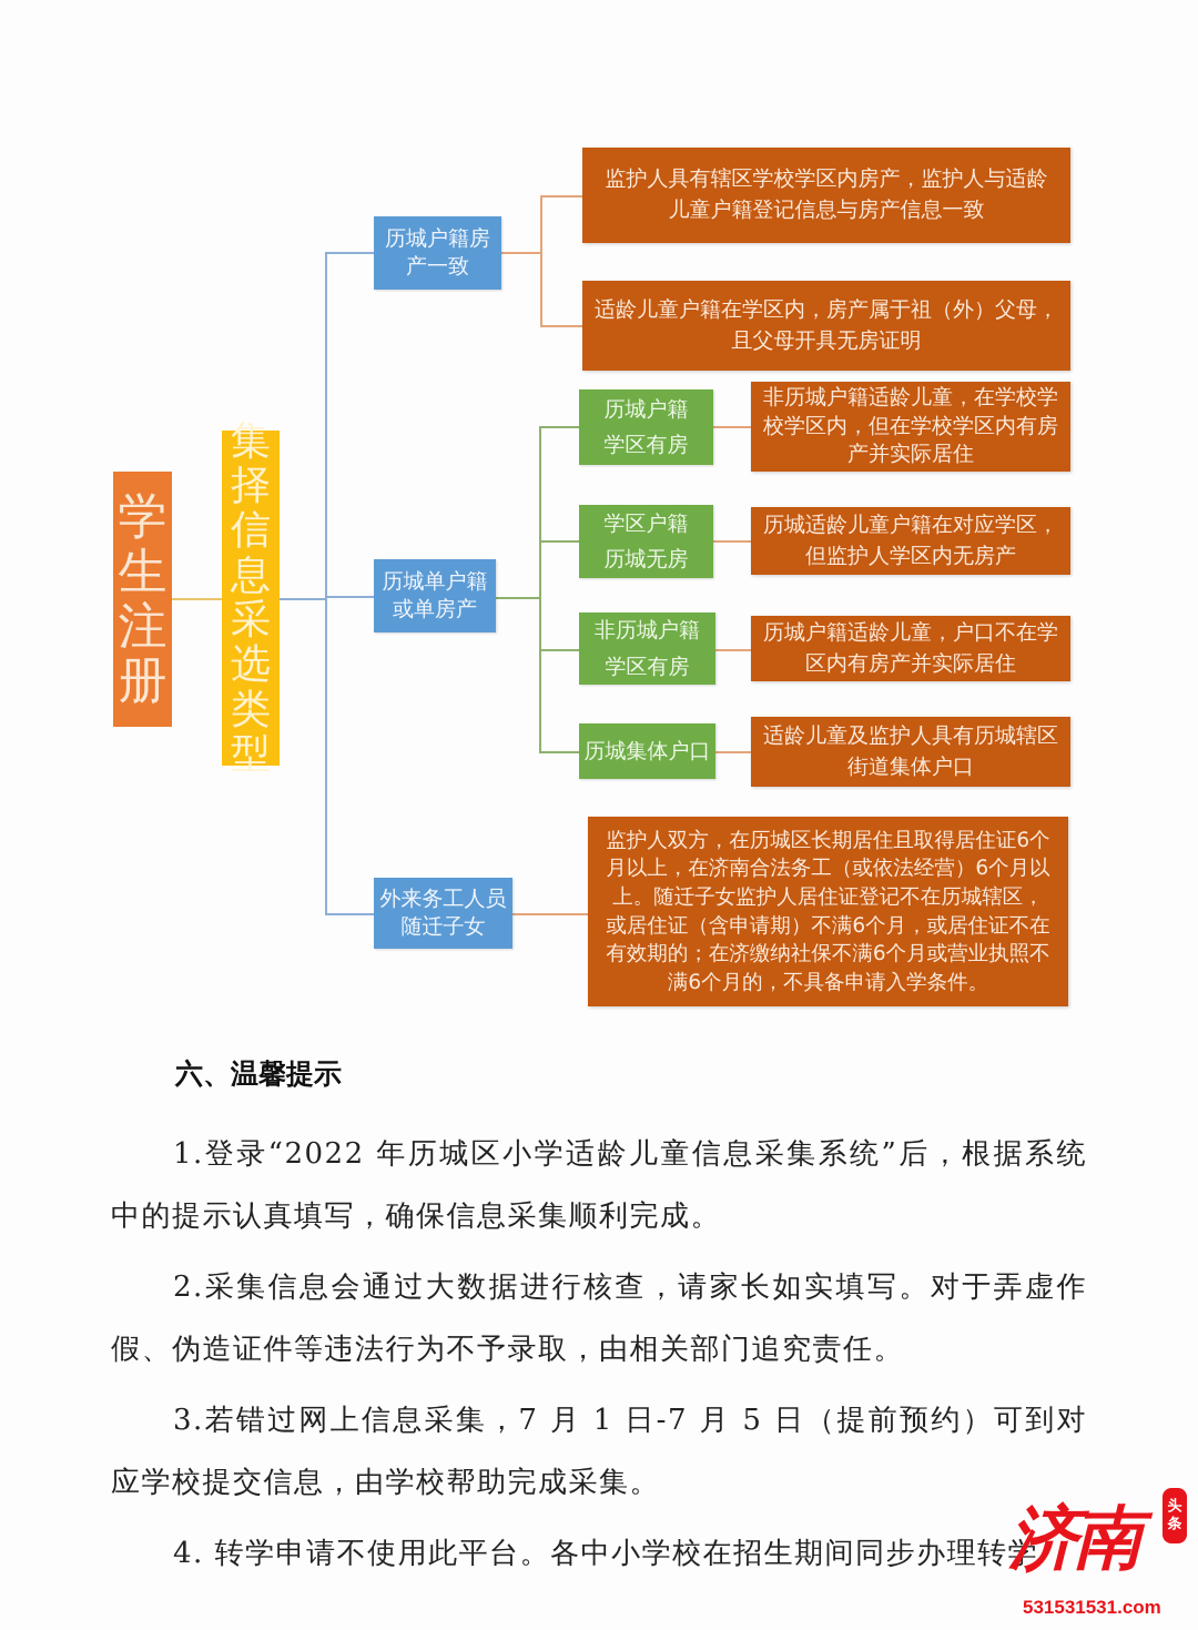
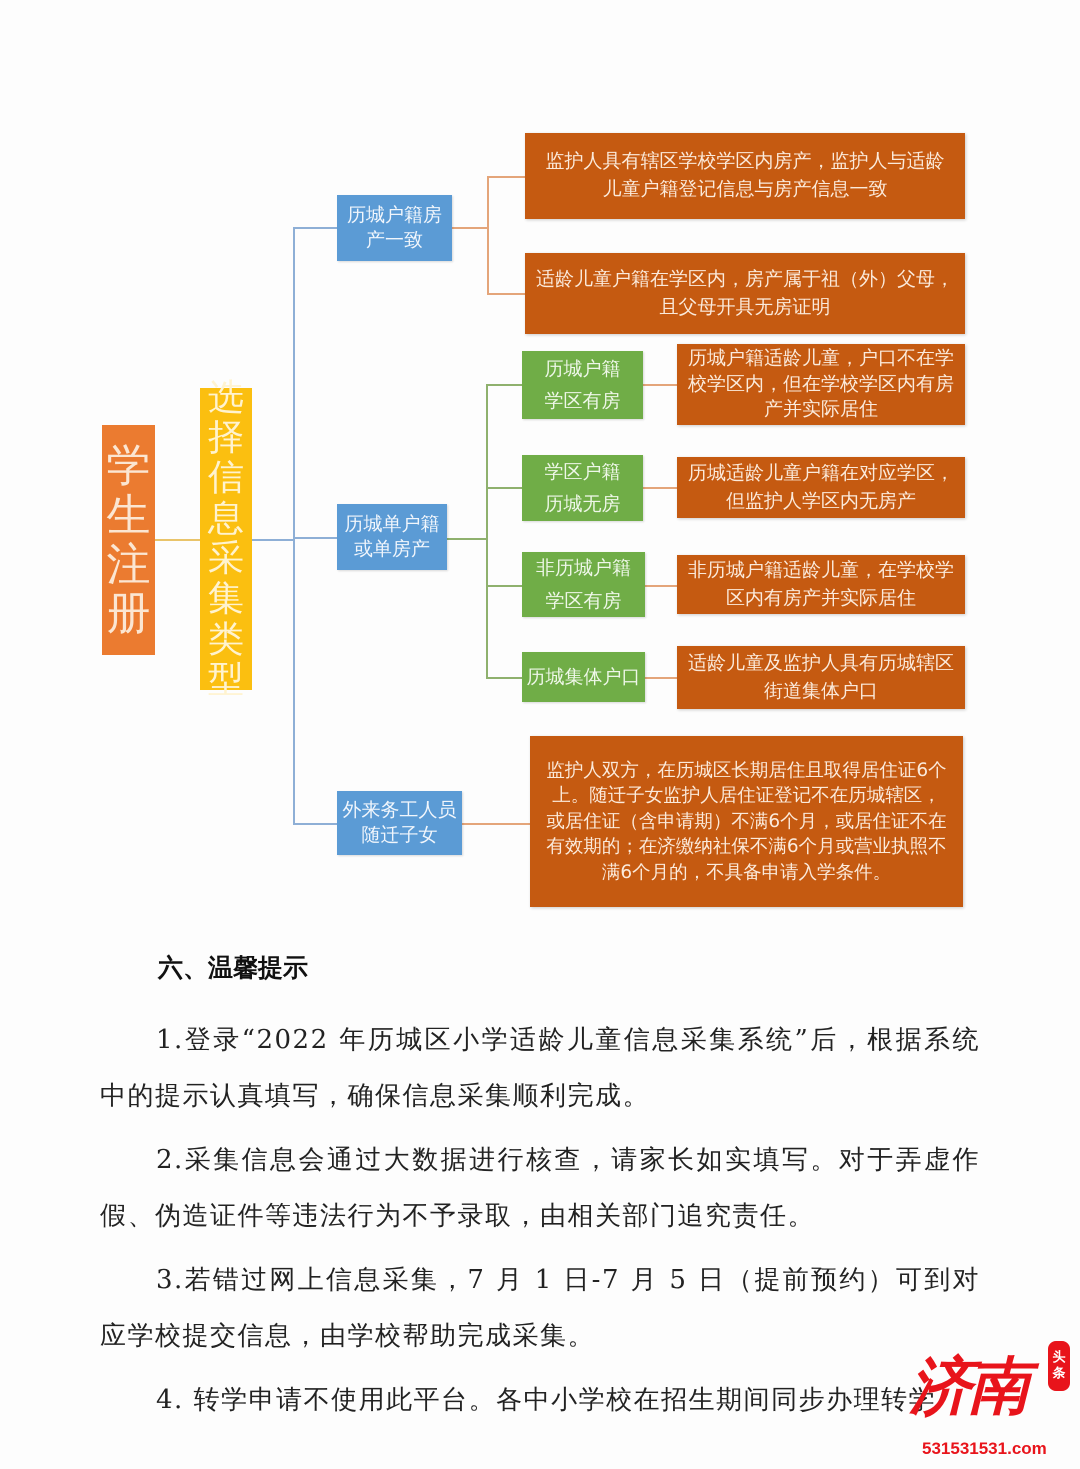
  学
  生
  注
  册
- 集
+ 选
  择
  信
  息
  采
- 选
+ 集
  类
  型
  历城户籍房
  产一致
  监护人具有辖区学校学区内房产，监护人与适龄
  儿童户籍登记信息与房产信息一致
  适龄儿童户籍在学区内，房产属于祖（外）父母，
  且父母开具无房证明
  历城单户籍
  或单房产
  历城户籍
  学区有房
- 非历城户籍适龄儿童，在学校学
+ 历城户籍适龄儿童，户口不在学
  校学区内，但在学校学区内有房
  产并实际居住
  学区户籍
  历城无房
  历城适龄儿童户籍在对应学区，
  但监护人学区内无房产
  非历城户籍
  学区有房
- 历城户籍适龄儿童，户口不在学
+ 非历城户籍适龄儿童，在学校学
  区内有房产并实际居住
  历城集体户口
  适龄儿童及监护人具有历城辖区
  街道集体户口
  外来务工人员
  随迁子女
  监护人双方，在历城区长期居住且取得居住证6个
- 月以上，在济南合法务工（或依法经营）6个月以
  上。随迁子女监护人居住证登记不在历城辖区，
  或居住证（含申请期）不满6个月，或居住证不在
  有效期的；在济缴纳社保不满6个月或营业执照不
  满6个月的，不具备申请入学条件。
  六、温馨提示
  1.登录“2022 年历城区小学适龄儿童信息采集系统”后，根据系统中的提示认真填写，确保信息采集顺利完成。
  2.采集信息会通过大数据进行核查，请家长如实填写。对于弄虚作假、伪造证件等违法行为不予录取，由相关部门追究责任。
  3.若错过网上信息采集，7 月 1 日-7 月 5 日（提前预约）可到对应学校提交信息，由学校帮助完成采集。
  4. 转学申请不使用此平台。各中小学校在招生期间同步办理转学
  济南
  头
  条
  531531531.com
